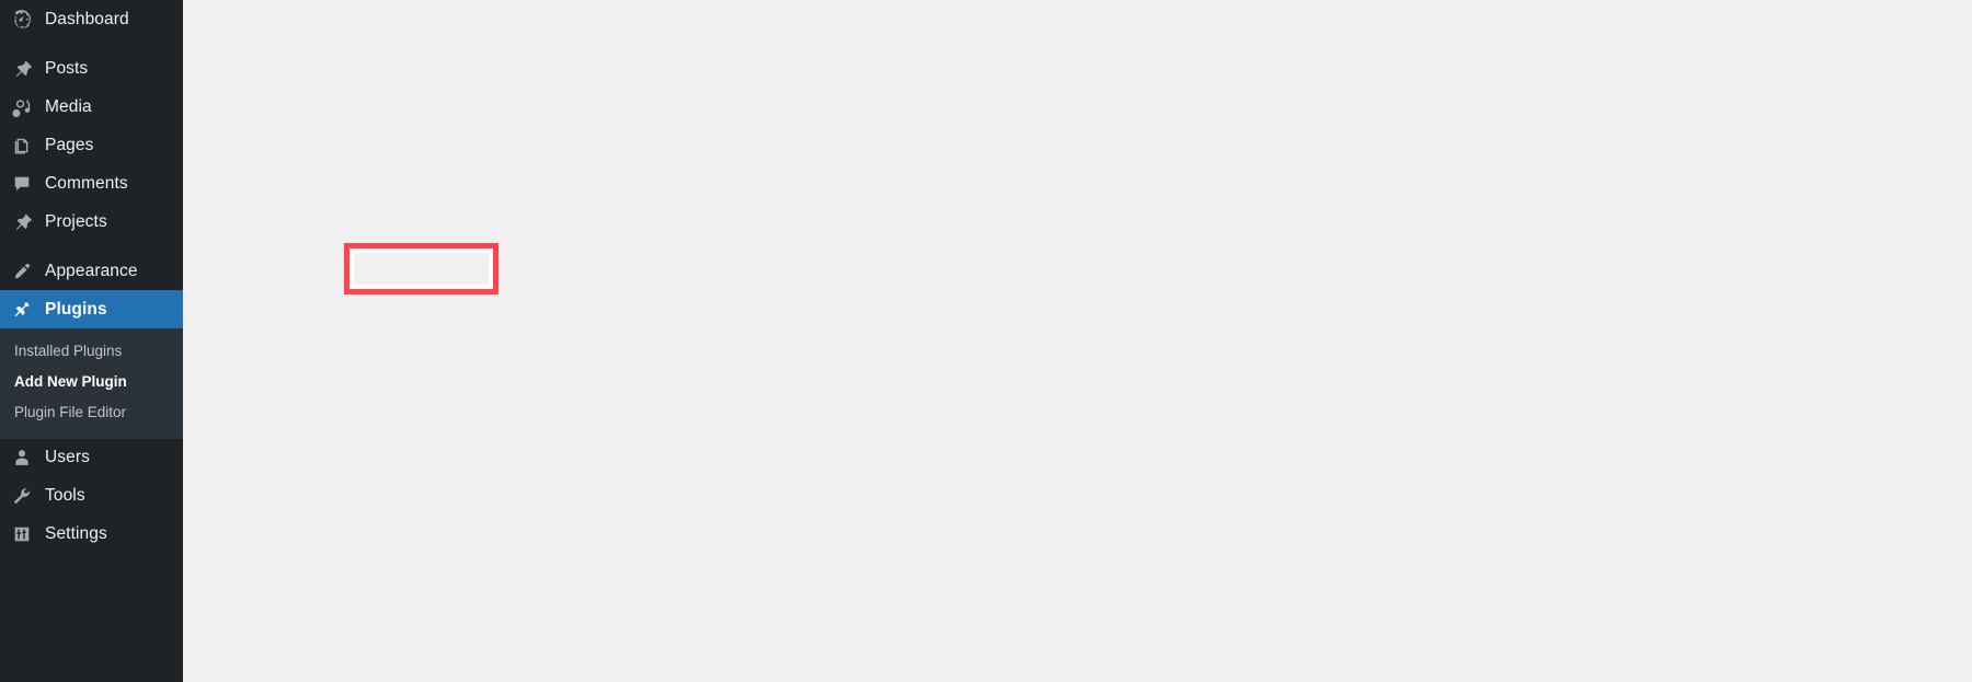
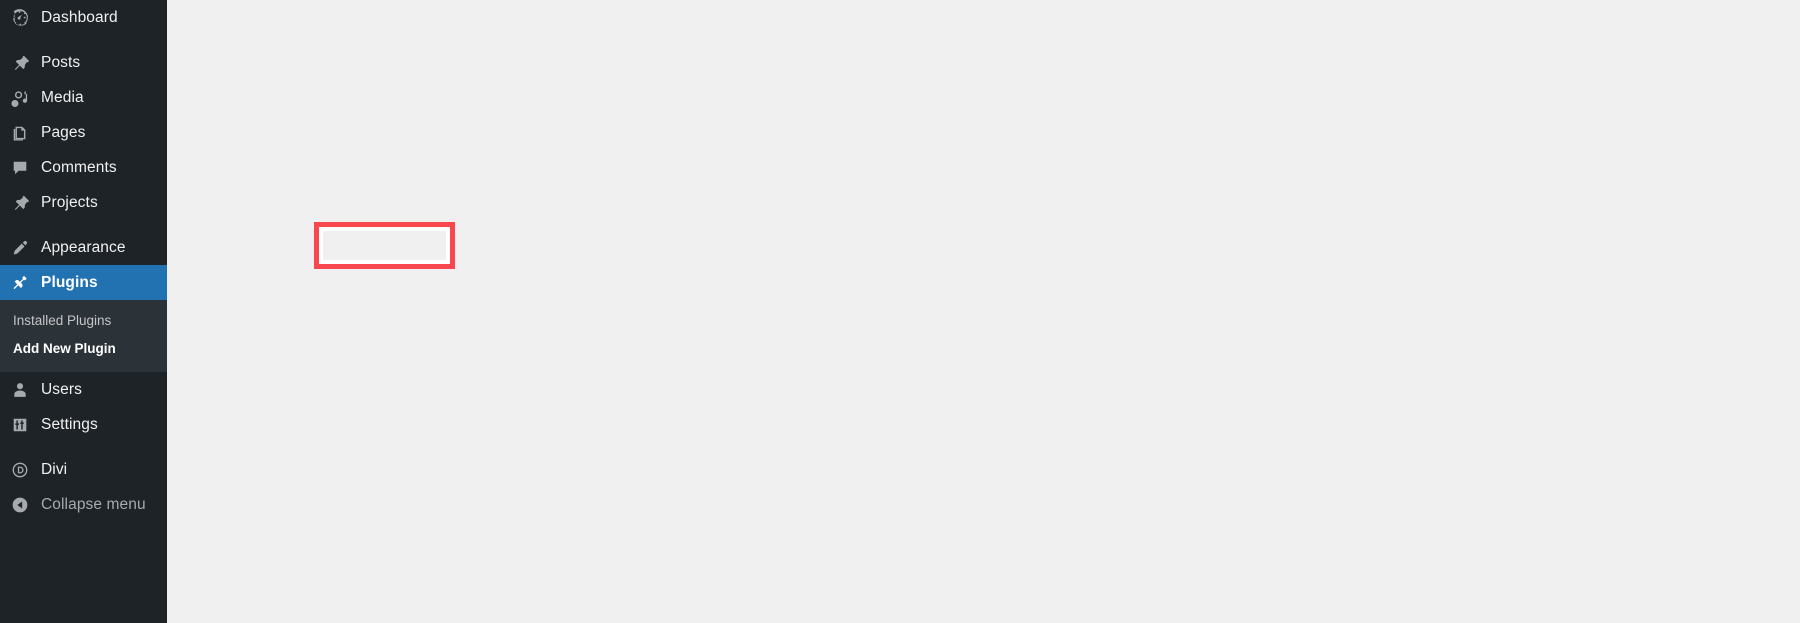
  Dashboard
  Posts
  Media
  Pages
  Comments
  Projects
  Appearance
  Plugins
  Installed Plugins
  Add New Plugin
- Plugin File Editor
  Users
- Tools
  Settings
+ Divi
+ Collapse menu
